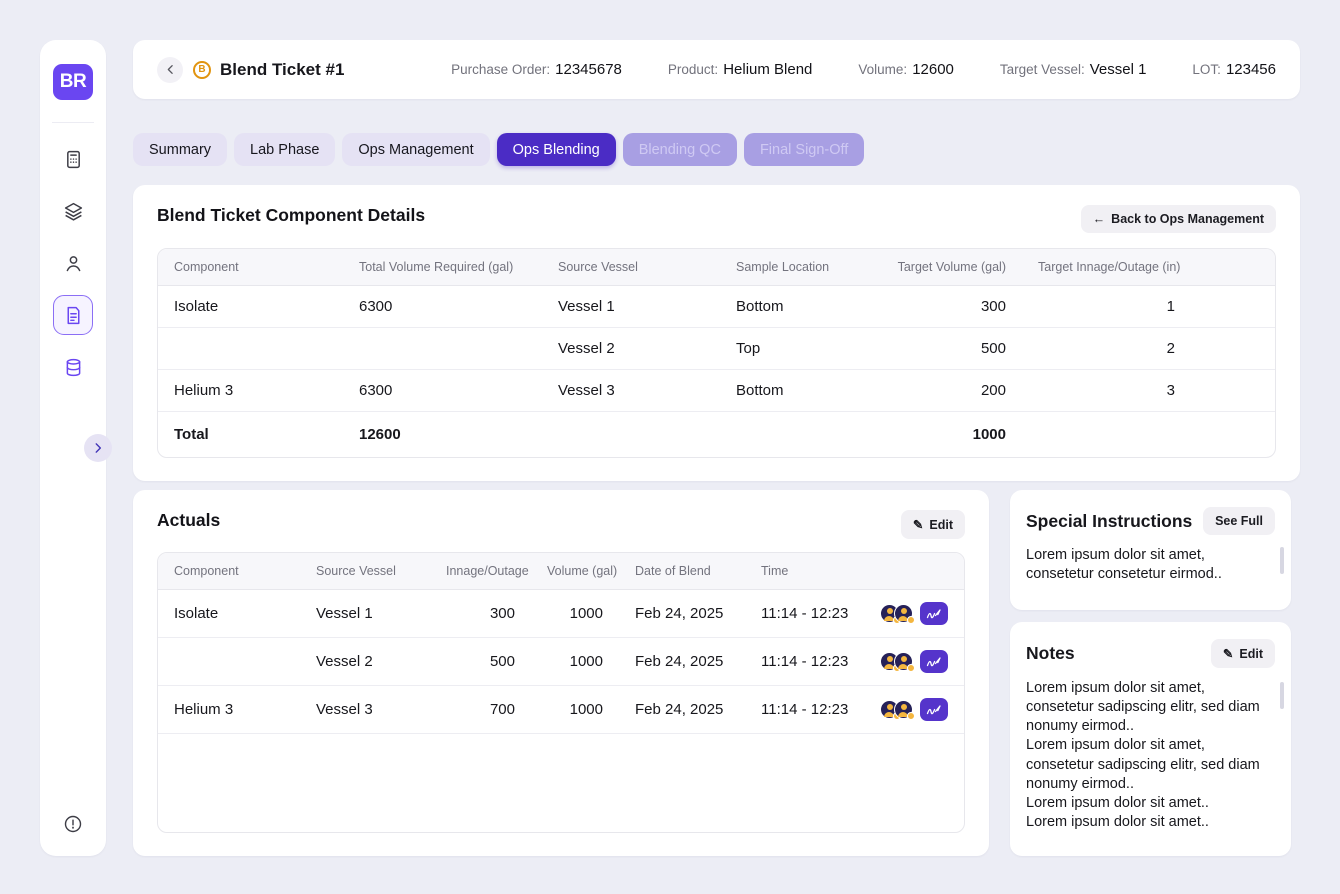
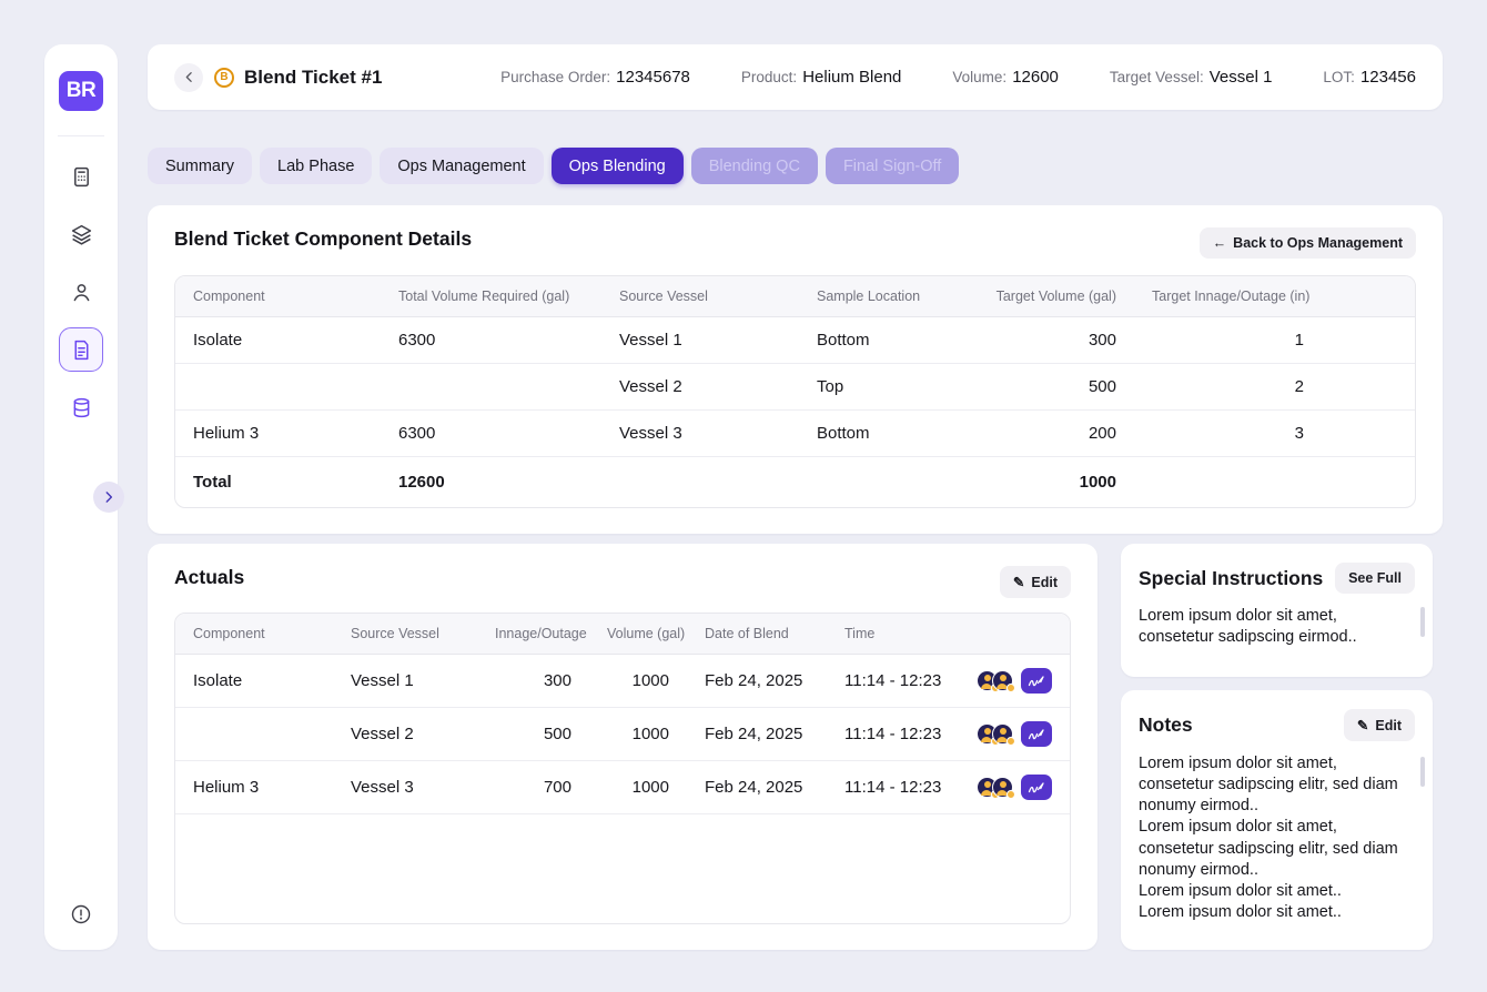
  BR
  B
  Blend Ticket #1
  Purchase Order: 12345678
  Product: Helium Blend
  Volume: 12600
  Target Vessel: Vessel 1
  LOT: 123456
  Summary
  Lab Phase
  Ops Management
  Ops Blending
  Blending QC
  Final Sign-Off
  Blend Ticket Component Details
  ←
  Back to Ops Management
  Component	Total Volume Required (gal)	Source Vessel	Sample Location	Target Volume (gal)	Target Innage/Outage (in)
  Isolate	6300	Vessel 1	Bottom	300	1
  		Vessel 2	Top	500	2
  Helium 3	6300	Vessel 3	Bottom	200	3
  Total	12600			1000
  Actuals
  ✎
  Edit
  Component	Source Vessel	Innage/Outage	Volume (gal)	Date of Blend	Time
  Isolate	Vessel 1	300	1000	Feb 24, 2025	11:14 - 12:23
  	Vessel 2	500	1000	Feb 24, 2025	11:14 - 12:23
  Helium 3	Vessel 3	700	1000	Feb 24, 2025	11:14 - 12:23
  Special Instructions
  See Full
- Lorem ipsum dolor sit amet, consetetur consetetur eirmod..
+ Lorem ipsum dolor sit amet, consetetur sadipscing eirmod..
  Notes
  ✎
  Edit
  Lorem ipsum dolor sit amet, consetetur sadipscing elitr, sed diam nonumy eirmod..
  Lorem ipsum dolor sit amet, consetetur sadipscing elitr, sed diam nonumy eirmod..
  Lorem ipsum dolor sit amet..
  Lorem ipsum dolor sit amet..
